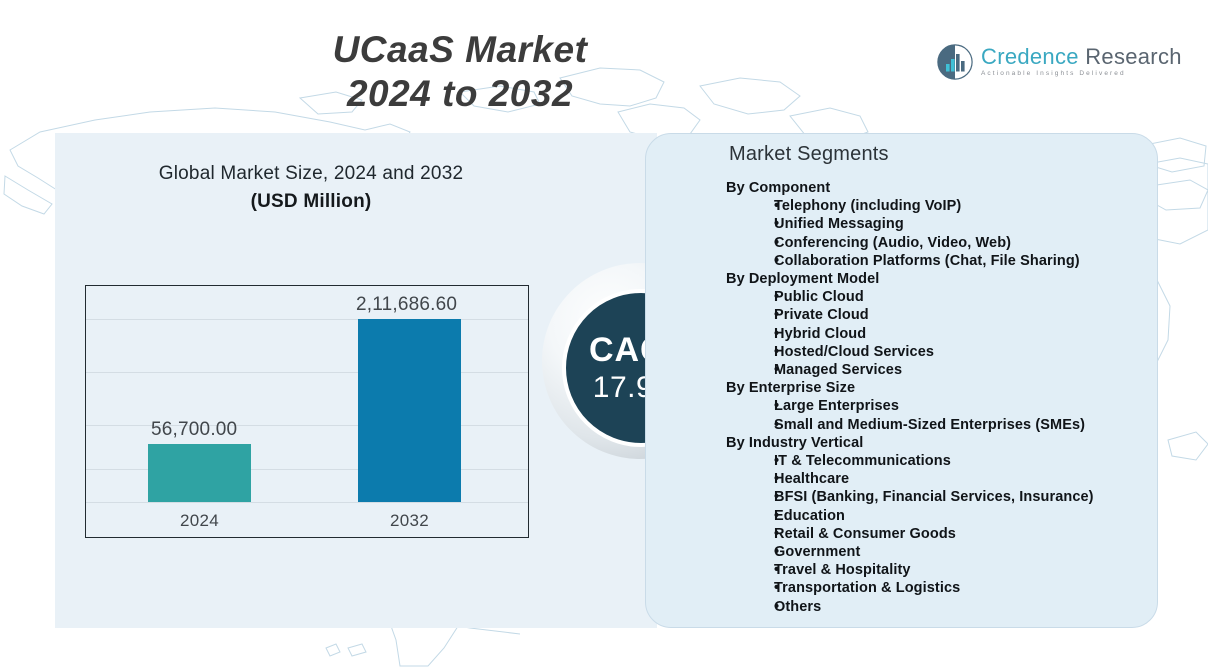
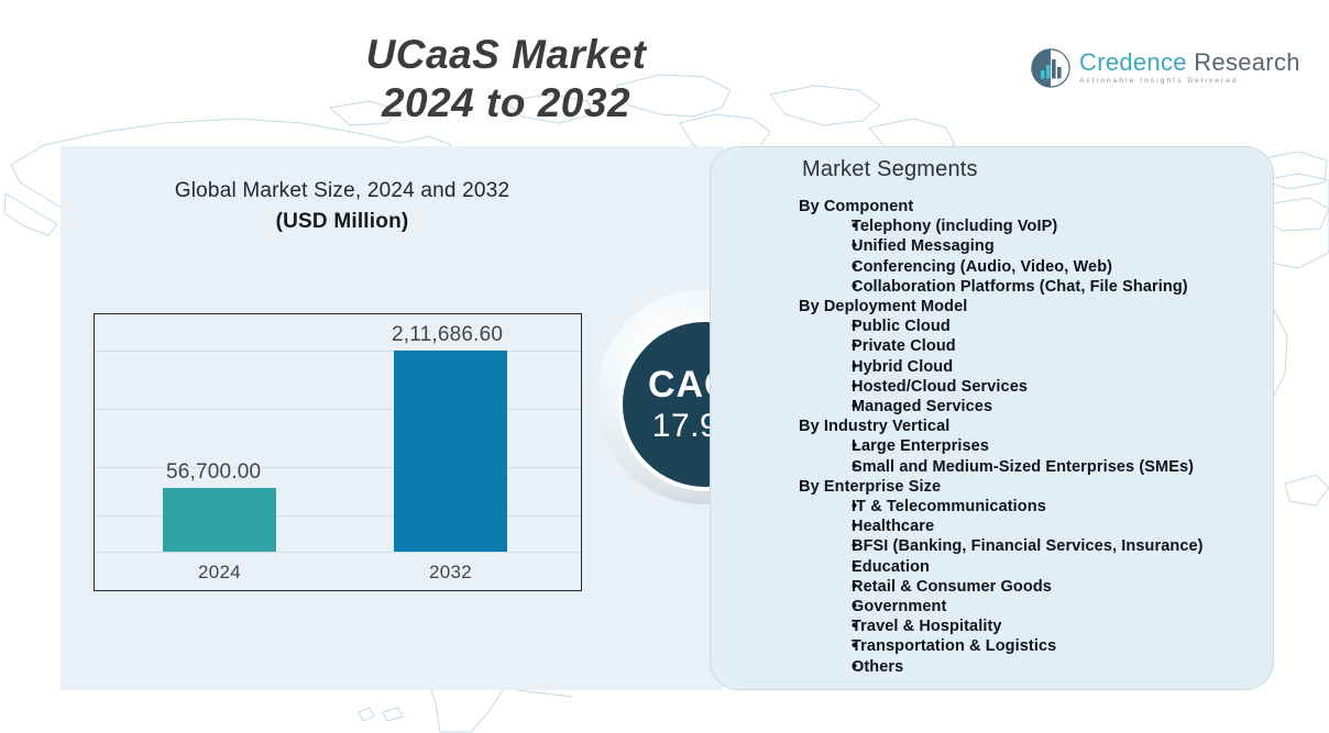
  UCaaS Market
  2024 to 2032
  Credence Research
  Global Market Size, 2024 and 2032
  (USD Million)
  56,700.00
  2,11,686.60
  2024
  2032
  Market Segments
  By Component
  •
  Telephony (including VoIP)
  •
  Unified Messaging
  •
  Conferencing (Audio, Video, Web)
  •
  Collaboration Platforms (Chat, File Sharing)
  By Deployment Model
  •
  Public Cloud
  •
  Private Cloud
  •
  Hybrid Cloud
  •
  Hosted/Cloud Services
  •
  Managed Services
- By Enterprise Size
+ By Industry Vertical
  •
  Large Enterprises
  •
  Small and Medium-Sized Enterprises (SMEs)
- By Industry Vertical
+ By Enterprise Size
  •
  IT & Telecommunications
  •
  Healthcare
  •
  BFSI (Banking, Financial Services, Insurance)
  •
  Education
  •
  Retail & Consumer Goods
  •
  Government
  •
  Travel & Hospitality
  •
  Transportation & Logistics
  •
  Others
